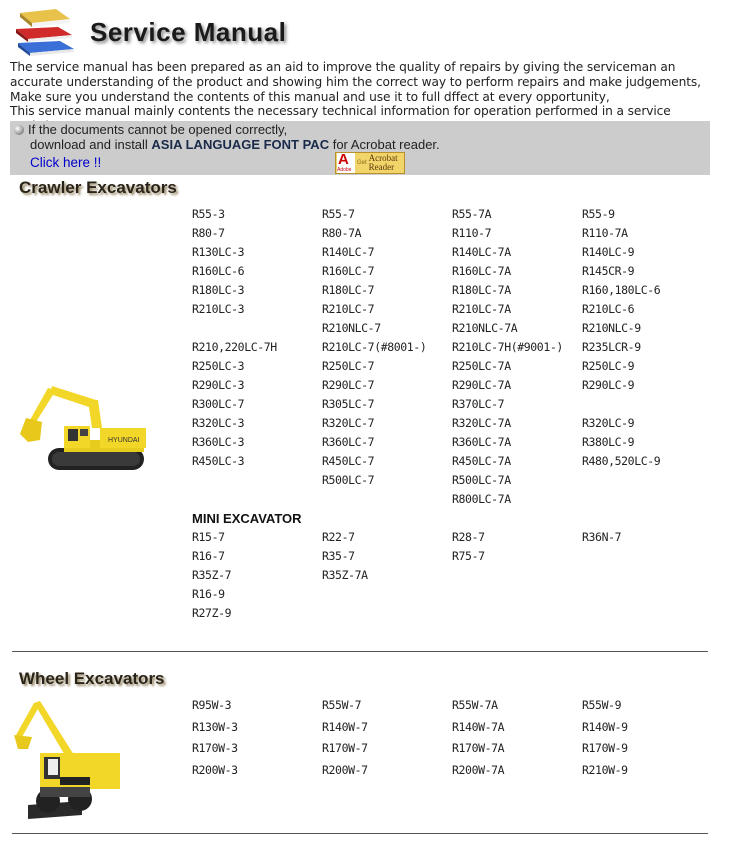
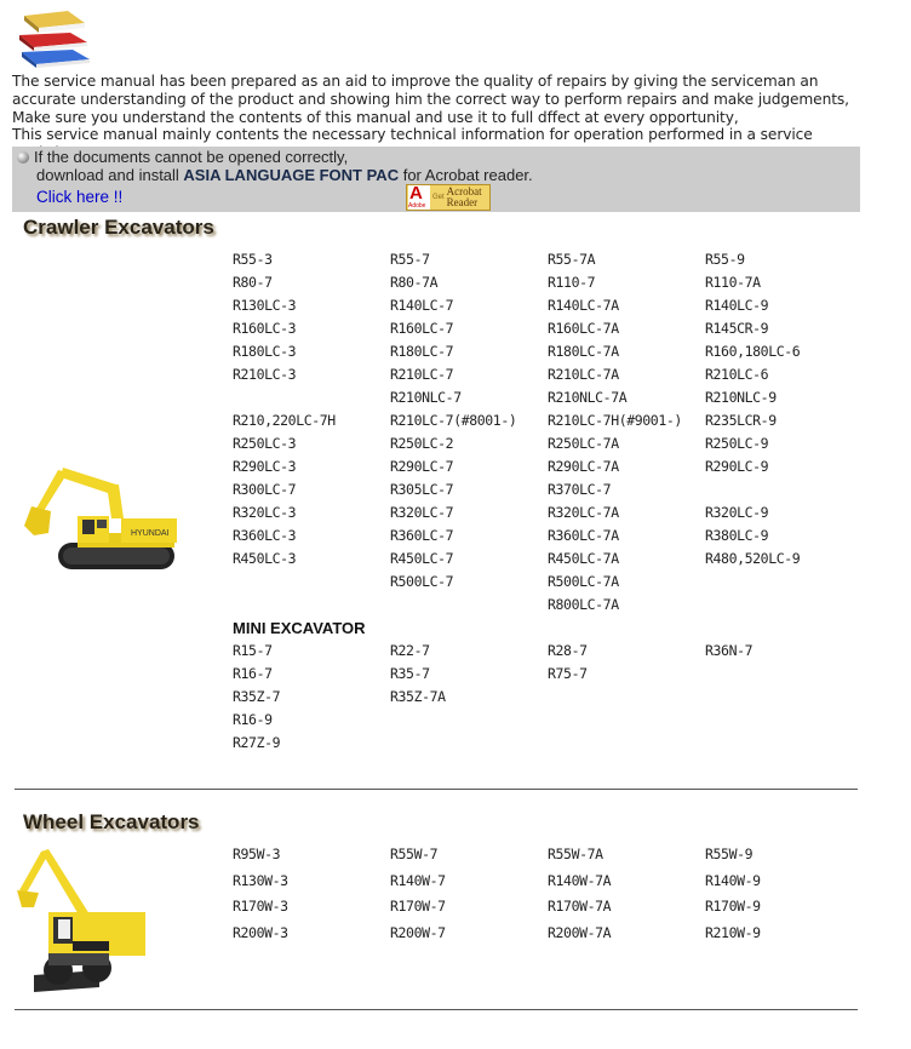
- Service Manual
  The service manual has been prepared as an aid to improve the quality of repairs by giving the serviceman an accurate understanding of the product and showing him the correct way to perform repairs and make judgements, Make sure you understand the contents of this manual and use it to full dffect at every opportunity,
  This service manual mainly contents the necessary technical information for operation performed in a service
  If the documents cannot be opened correctly,
  download and install ASIA LANGUAGE FONT PAC for Acrobat reader.
  Click here !!
  A
  Acrobat
  Reader
  Crawler Excavators
  R55-3
  R55-7
  R55-7A
  R55-9
  R80-7
  R80-7A
  R110-7
  R110-7A
  R130LC-3
  R140LC-7
  R140LC-7A
  R140LC-9
- R160LC-6
+ R160LC-3
  R160LC-7
  R160LC-7A
  R145CR-9
  R180LC-3
  R180LC-7
  R180LC-7A
  R160,180LC-6
  R210LC-3
  R210LC-7
  R210LC-7A
  R210LC-6
  R210NLC-7
  R210NLC-7A
  R210NLC-9
  R210,220LC-7H
  R210LC-7(#8001-)
  R210LC-7H(#9001-)
  R235LCR-9
  R250LC-3
- R250LC-7
+ R250LC-2
  R250LC-7A
  R250LC-9
  R290LC-3
  R290LC-7
  R290LC-7A
  R290LC-9
  R300LC-7
  R305LC-7
  R370LC-7
  R320LC-3
  R320LC-7
  R320LC-7A
  R320LC-9
  R360LC-3
  R360LC-7
  R360LC-7A
  R380LC-9
  R450LC-3
  R450LC-7
  R450LC-7A
  R480,520LC-9
  R500LC-7
  R500LC-7A
  R800LC-7A
  MINI EXCAVATOR
  R15-7
  R22-7
  R28-7
  R36N-7
  R16-7
  R35-7
  R75-7
  R35Z-7
  R35Z-7A
  R16-9
  R27Z-9
  Wheel Excavators
  R95W-3
  R55W-7
  R55W-7A
  R55W-9
  R130W-3
  R140W-7
  R140W-7A
  R140W-9
  R170W-3
  R170W-7
  R170W-7A
  R170W-9
  R200W-3
  R200W-7
  R200W-7A
  R210W-9
